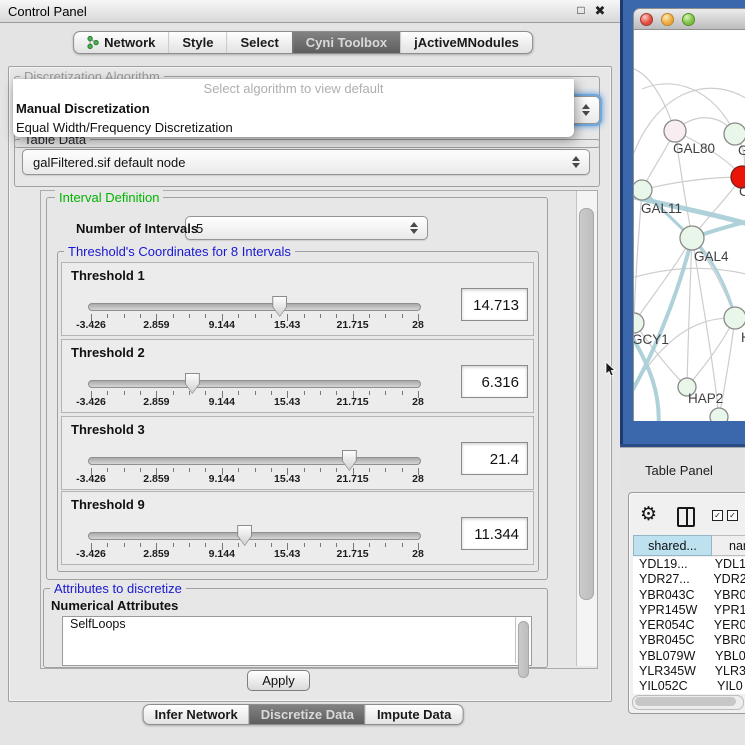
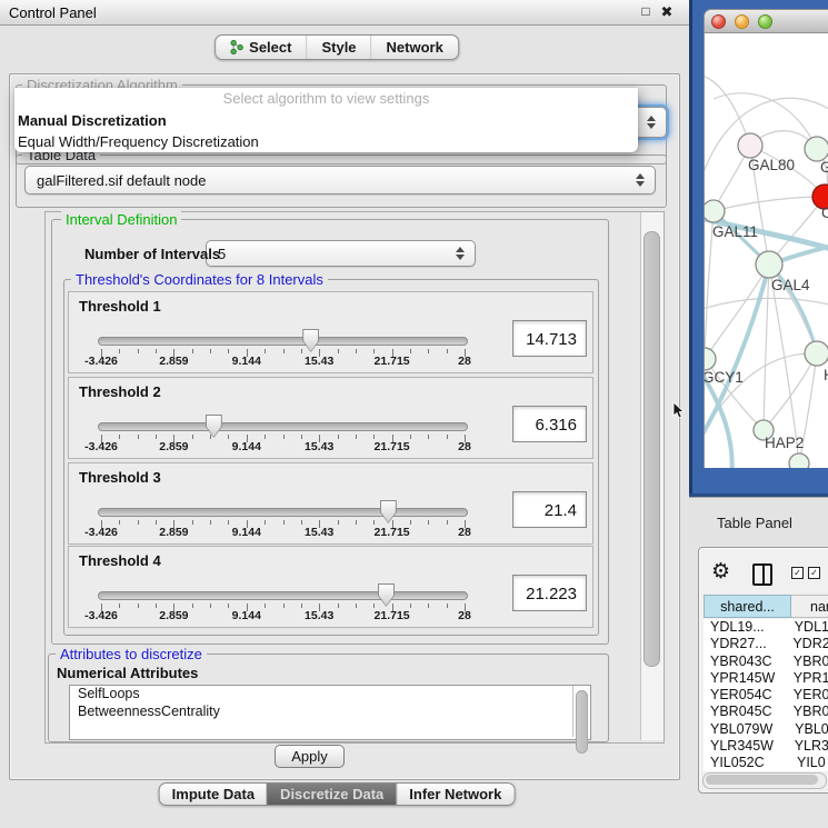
  Control Panel
  □
  ✖
- Network
+ Select
  Style
- Select
+ Network
- Cyni Toolbox
- jActiveMNodules
  Discretization Algorithm
- Select algorithm to view default
+ Select algorithm to view settings
  Manual Discretization
  Equal Width/Frequency Discretization
  Table Data
  galFiltered.sif default node
  Interval Definition
  Number of Intervals
  5
  Threshold's Coordinates for 8 Intervals
  Threshold 1
  -3.426
  2.859
  9.144
  15.43
  21.715
  28
  14.713
  Threshold 2
  -3.426
  2.859
  9.144
  15.43
  21.715
  28
  6.316
  Threshold 3
  -3.426
  2.859
  9.144
  15.43
  21.715
  28
  21.4
- Threshold 9
+ Threshold 4
  -3.426
  2.859
  9.144
  15.43
  21.715
  28
- 11.344
+ 21.223
  Attributes to discretize
  Numerical Attributes
  SelfLoops
+ BetweennessCentrality
  Apply
- Infer Network
+ Impute Data
  Discretize Data
- Impute Data
+ Infer Network
  GAL80
  C
  GAL11
  GAL4
  GCY1
  HAP2
  Table Panel
  ⚙
  ✓
  ✓
  shared...
  YDL19...
  YDL1
  YDR27...
  YDR2
  YBR043C
  YBR0
  YPR145W
  YPR1
  YER054C
  YER0
  YBR045C
  YBR0
  YBL079W
  YBL0
  YLR345W
  YLR3
  YIL052C
  YIL0
